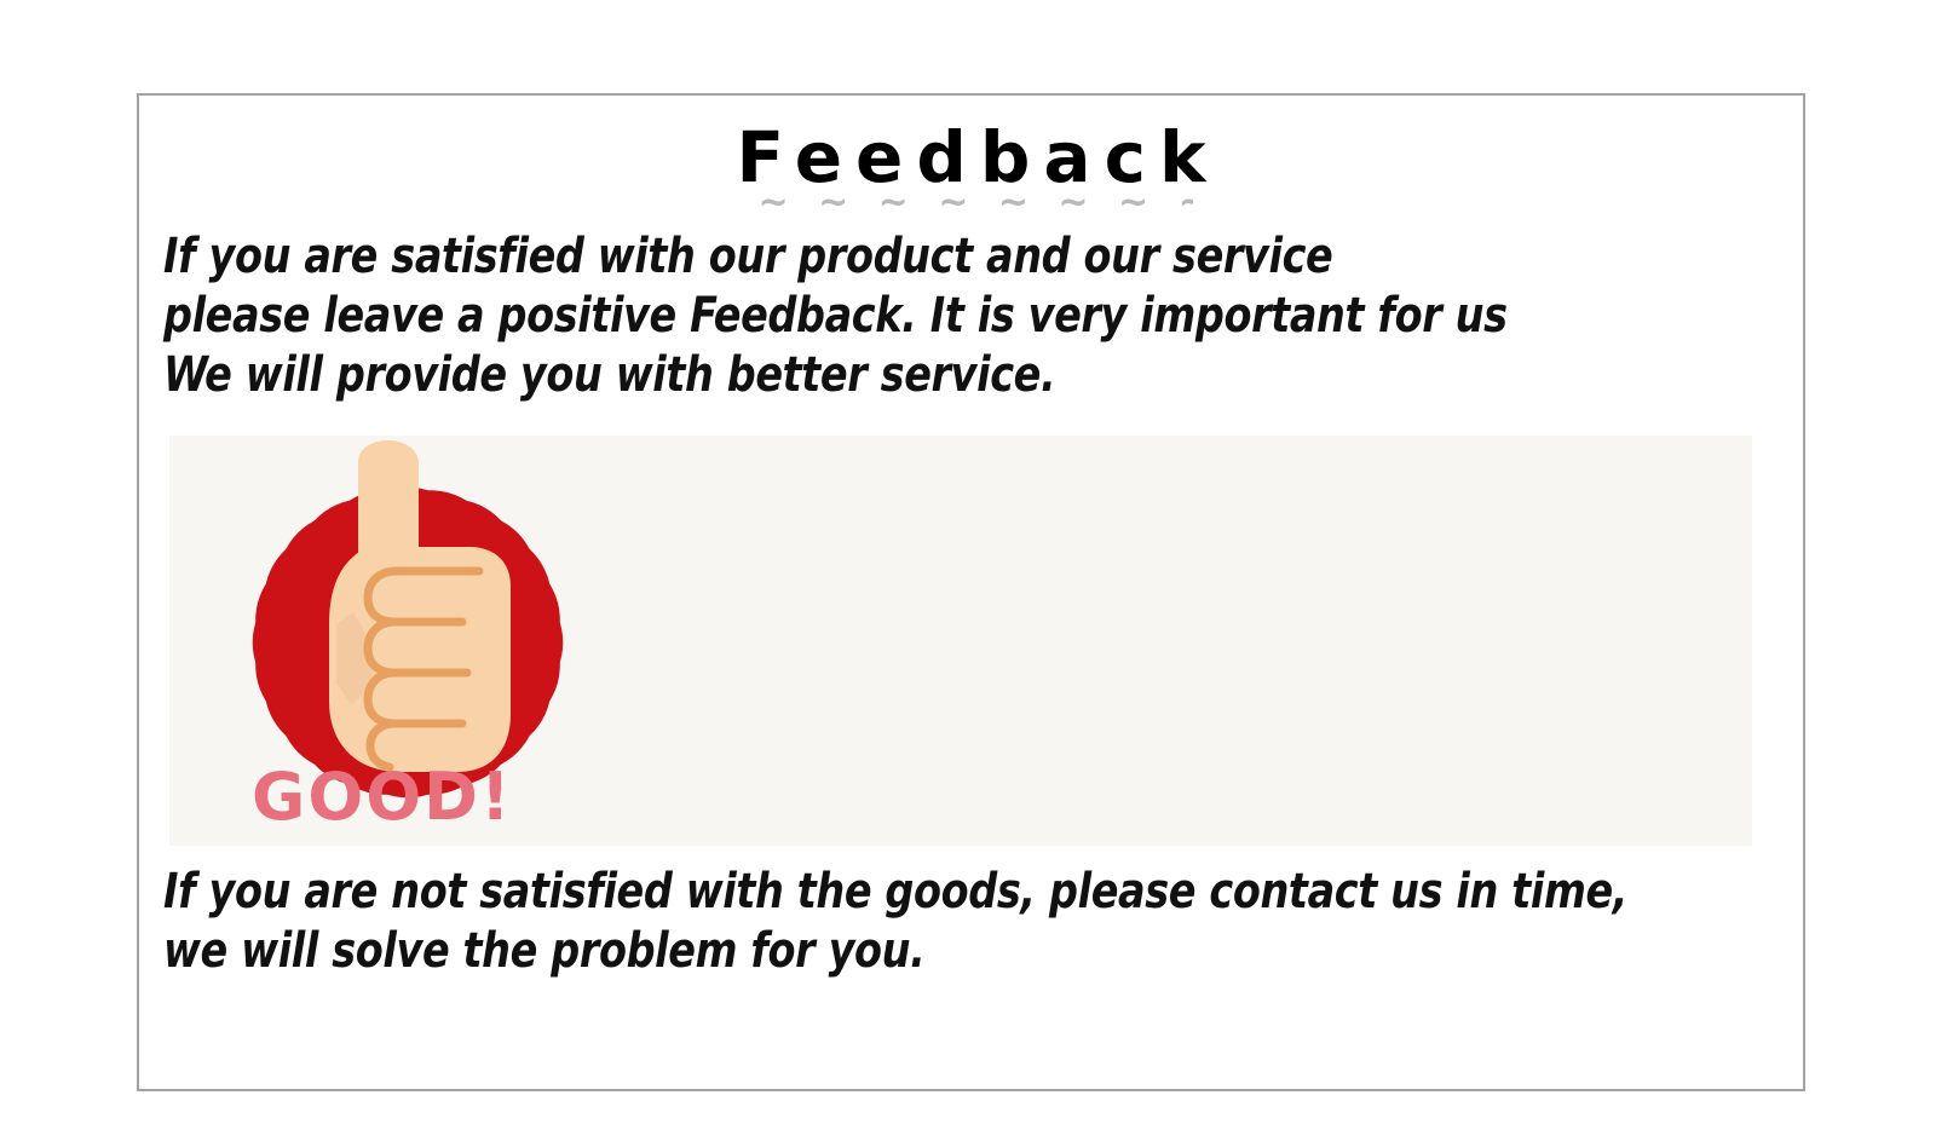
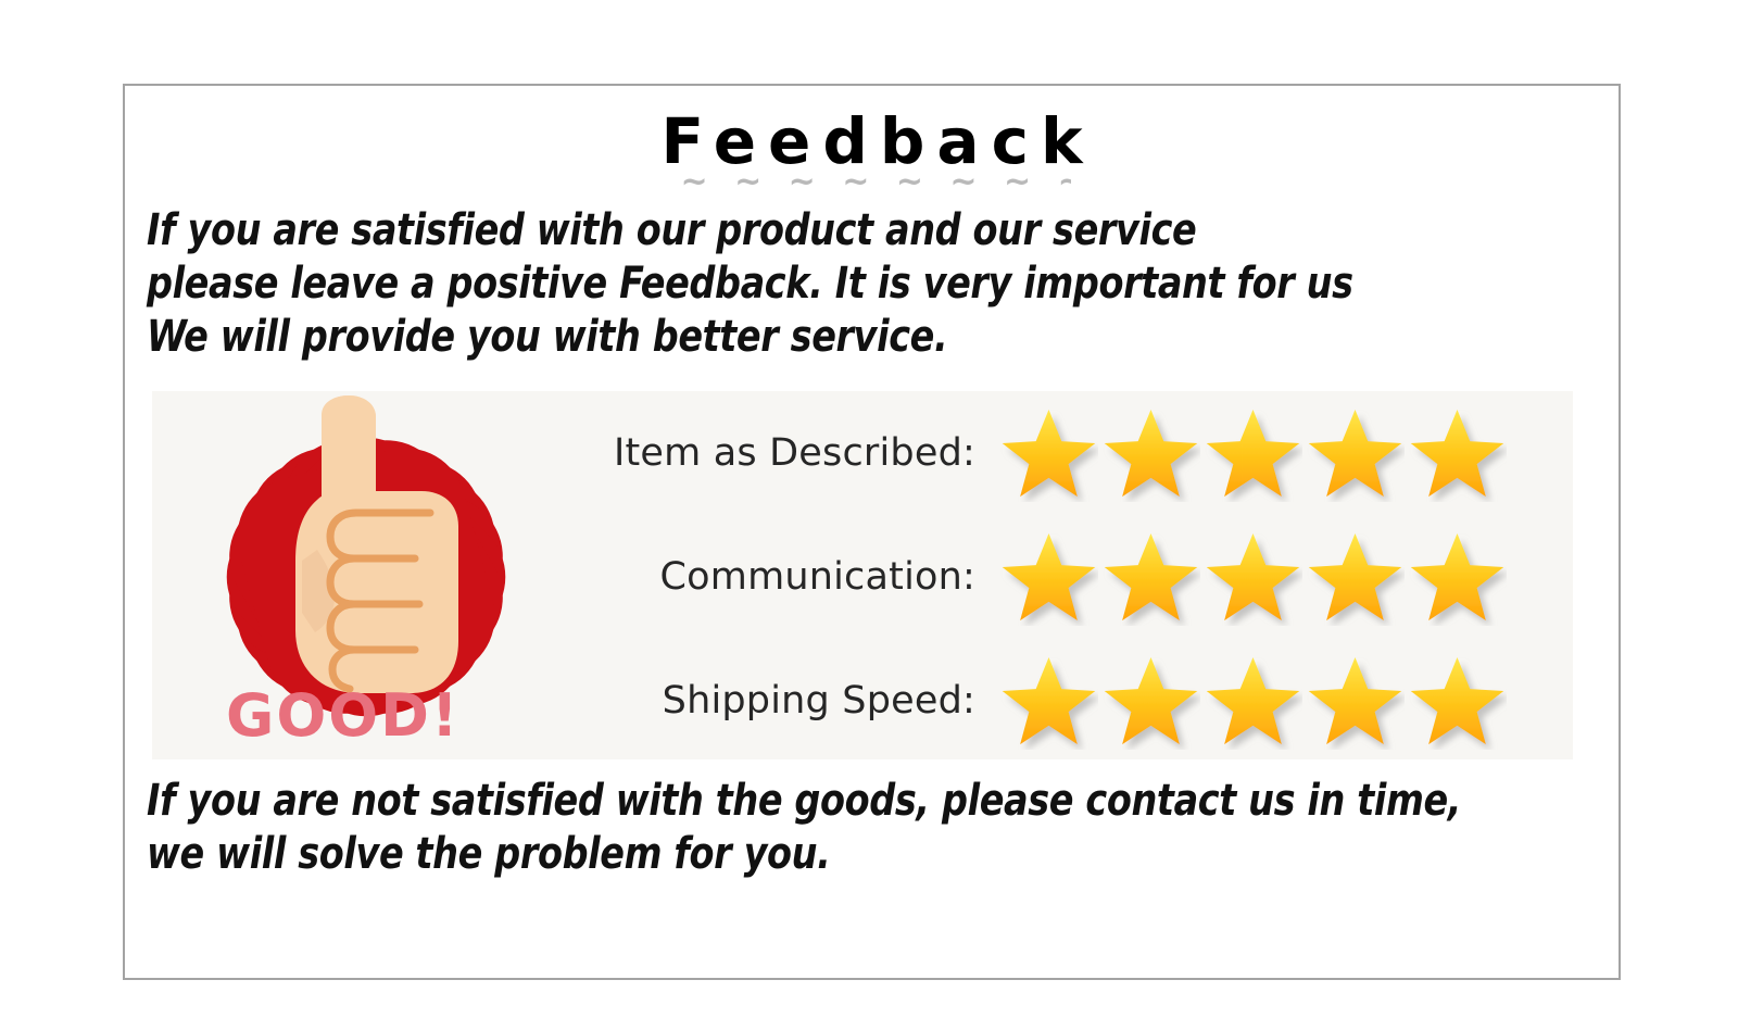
  Feedback
  ~ ~ ~ ~ ~ ~ ~
  If you are satisfied with our product and our service
  please leave a positive Feedback. It is very important for us
  We will provide you with better service.
  GOOD!
+ Item as Described:
+ Communication:
+ Shipping Speed:
  If you are not satisfied with the goods, please contact us in time,
  we will solve the problem for you.
